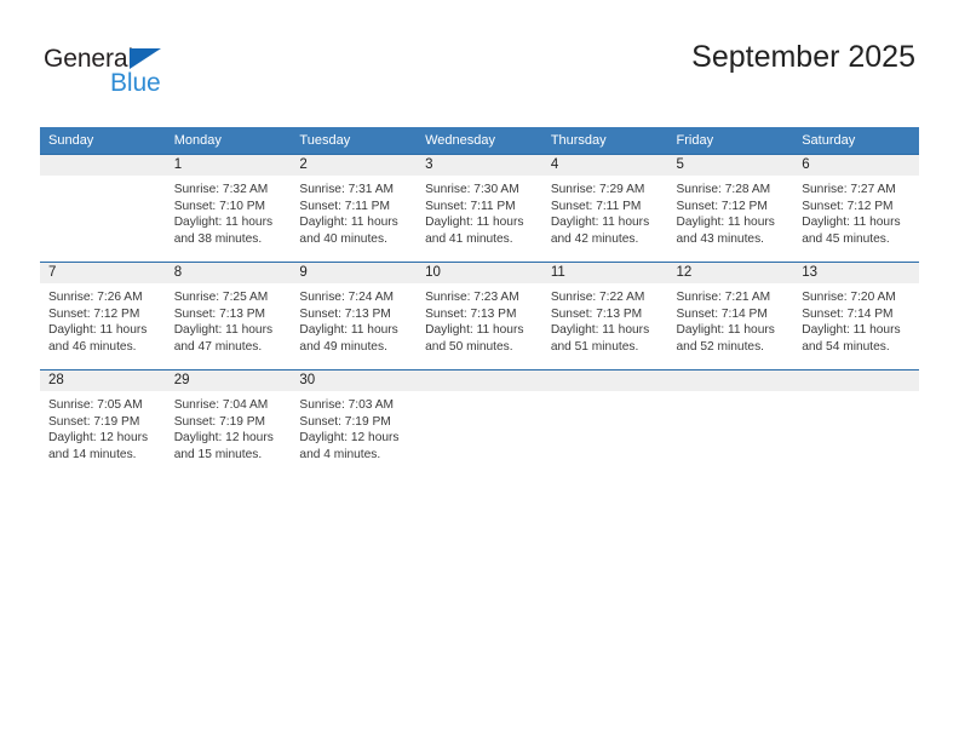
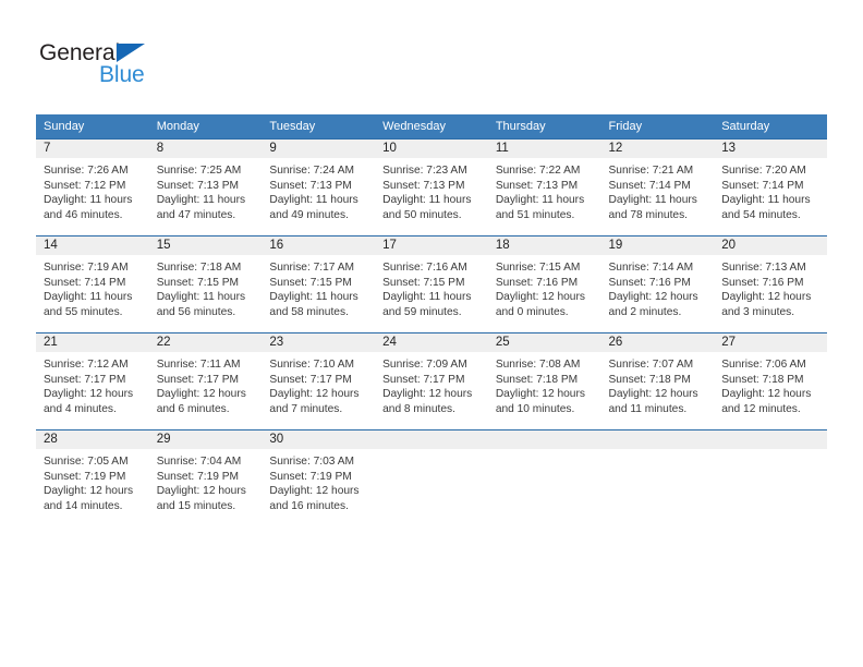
  General
  Blue
- September 2025
  Sunday	Monday	Tuesday	Wednesday	Thursday	Friday	Saturday
- 	1Sunrise: 7:32 AMSunset: 7:10 PMDaylight: 11 hoursand 38 minutes.	2Sunrise: 7:31 AMSunset: 7:11 PMDaylight: 11 hoursand 40 minutes.	3Sunrise: 7:30 AMSunset: 7:11 PMDaylight: 11 hoursand 41 minutes.	4Sunrise: 7:29 AMSunset: 7:11 PMDaylight: 11 hoursand 42 minutes.	5Sunrise: 7:28 AMSunset: 7:12 PMDaylight: 11 hoursand 43 minutes.	6Sunrise: 7:27 AMSunset: 7:12 PMDaylight: 11 hoursand 45 minutes.
- 7Sunrise: 7:26 AMSunset: 7:12 PMDaylight: 11 hoursand 46 minutes.	8Sunrise: 7:25 AMSunset: 7:13 PMDaylight: 11 hoursand 47 minutes.	9Sunrise: 7:24 AMSunset: 7:13 PMDaylight: 11 hoursand 49 minutes.	10Sunrise: 7:23 AMSunset: 7:13 PMDaylight: 11 hoursand 50 minutes.	11Sunrise: 7:22 AMSunset: 7:13 PMDaylight: 11 hoursand 51 minutes.	12Sunrise: 7:21 AMSunset: 7:14 PMDaylight: 11 hoursand 52 minutes.	13Sunrise: 7:20 AMSunset: 7:14 PMDaylight: 11 hoursand 54 minutes.
+ 7Sunrise: 7:26 AMSunset: 7:12 PMDaylight: 11 hoursand 46 minutes.	8Sunrise: 7:25 AMSunset: 7:13 PMDaylight: 11 hoursand 47 minutes.	9Sunrise: 7:24 AMSunset: 7:13 PMDaylight: 11 hoursand 49 minutes.	10Sunrise: 7:23 AMSunset: 7:13 PMDaylight: 11 hoursand 50 minutes.	11Sunrise: 7:22 AMSunset: 7:13 PMDaylight: 11 hoursand 51 minutes.	12Sunrise: 7:21 AMSunset: 7:14 PMDaylight: 11 hoursand 78 minutes.	13Sunrise: 7:20 AMSunset: 7:14 PMDaylight: 11 hoursand 54 minutes.
+ 14Sunrise: 7:19 AMSunset: 7:14 PMDaylight: 11 hoursand 55 minutes.	15Sunrise: 7:18 AMSunset: 7:15 PMDaylight: 11 hoursand 56 minutes.	16Sunrise: 7:17 AMSunset: 7:15 PMDaylight: 11 hoursand 58 minutes.	17Sunrise: 7:16 AMSunset: 7:15 PMDaylight: 11 hoursand 59 minutes.	18Sunrise: 7:15 AMSunset: 7:16 PMDaylight: 12 hoursand 0 minutes.	19Sunrise: 7:14 AMSunset: 7:16 PMDaylight: 12 hoursand 2 minutes.	20Sunrise: 7:13 AMSunset: 7:16 PMDaylight: 12 hoursand 3 minutes.
+ 21Sunrise: 7:12 AMSunset: 7:17 PMDaylight: 12 hoursand 4 minutes.	22Sunrise: 7:11 AMSunset: 7:17 PMDaylight: 12 hoursand 6 minutes.	23Sunrise: 7:10 AMSunset: 7:17 PMDaylight: 12 hoursand 7 minutes.	24Sunrise: 7:09 AMSunset: 7:17 PMDaylight: 12 hoursand 8 minutes.	25Sunrise: 7:08 AMSunset: 7:18 PMDaylight: 12 hoursand 10 minutes.	26Sunrise: 7:07 AMSunset: 7:18 PMDaylight: 12 hoursand 11 minutes.	27Sunrise: 7:06 AMSunset: 7:18 PMDaylight: 12 hoursand 12 minutes.
- 28Sunrise: 7:05 AMSunset: 7:19 PMDaylight: 12 hoursand 14 minutes.	29Sunrise: 7:04 AMSunset: 7:19 PMDaylight: 12 hoursand 15 minutes.	30Sunrise: 7:03 AMSunset: 7:19 PMDaylight: 12 hoursand 4 minutes.
+ 28Sunrise: 7:05 AMSunset: 7:19 PMDaylight: 12 hoursand 14 minutes.	29Sunrise: 7:04 AMSunset: 7:19 PMDaylight: 12 hoursand 15 minutes.	30Sunrise: 7:03 AMSunset: 7:19 PMDaylight: 12 hoursand 16 minutes.
